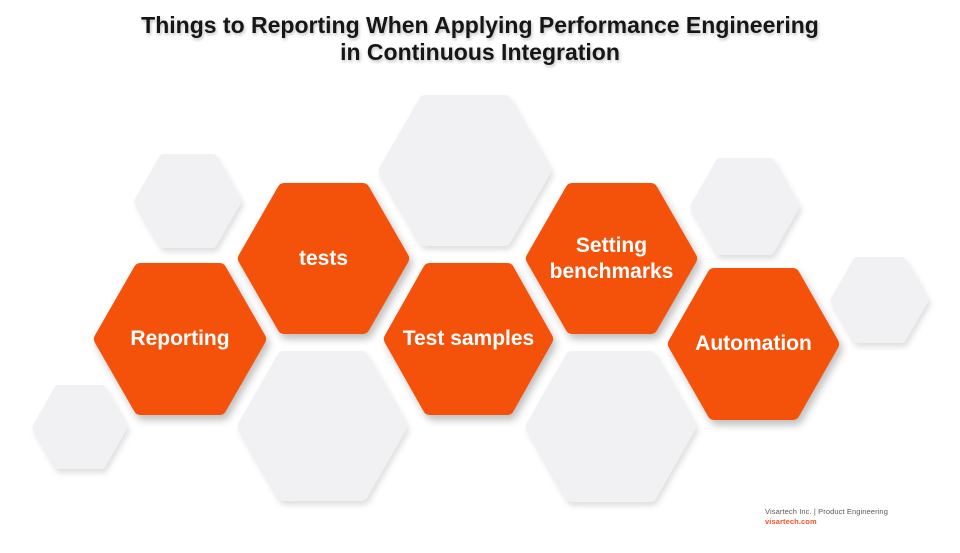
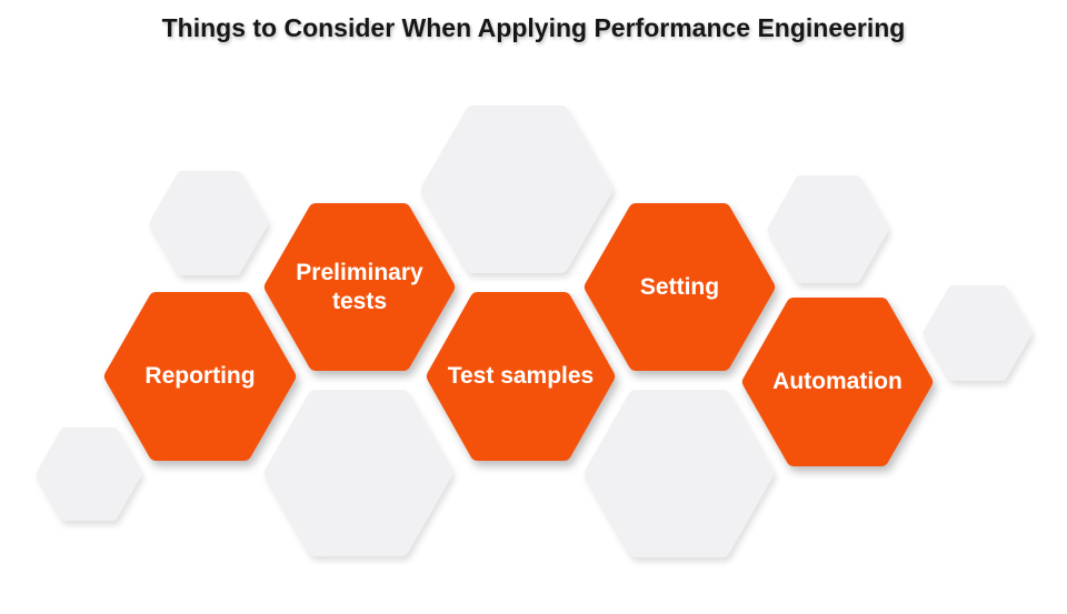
- Things to Reporting When Applying Performance Engineering
+ Things to Consider When Applying Performance Engineering
- in Continuous Integration
  Reporting
+ Preliminary
  tests
  Test samples
  Setting
- benchmarks
  Automation
- Visartech Inc. | Product Engineering
- visartech.com
